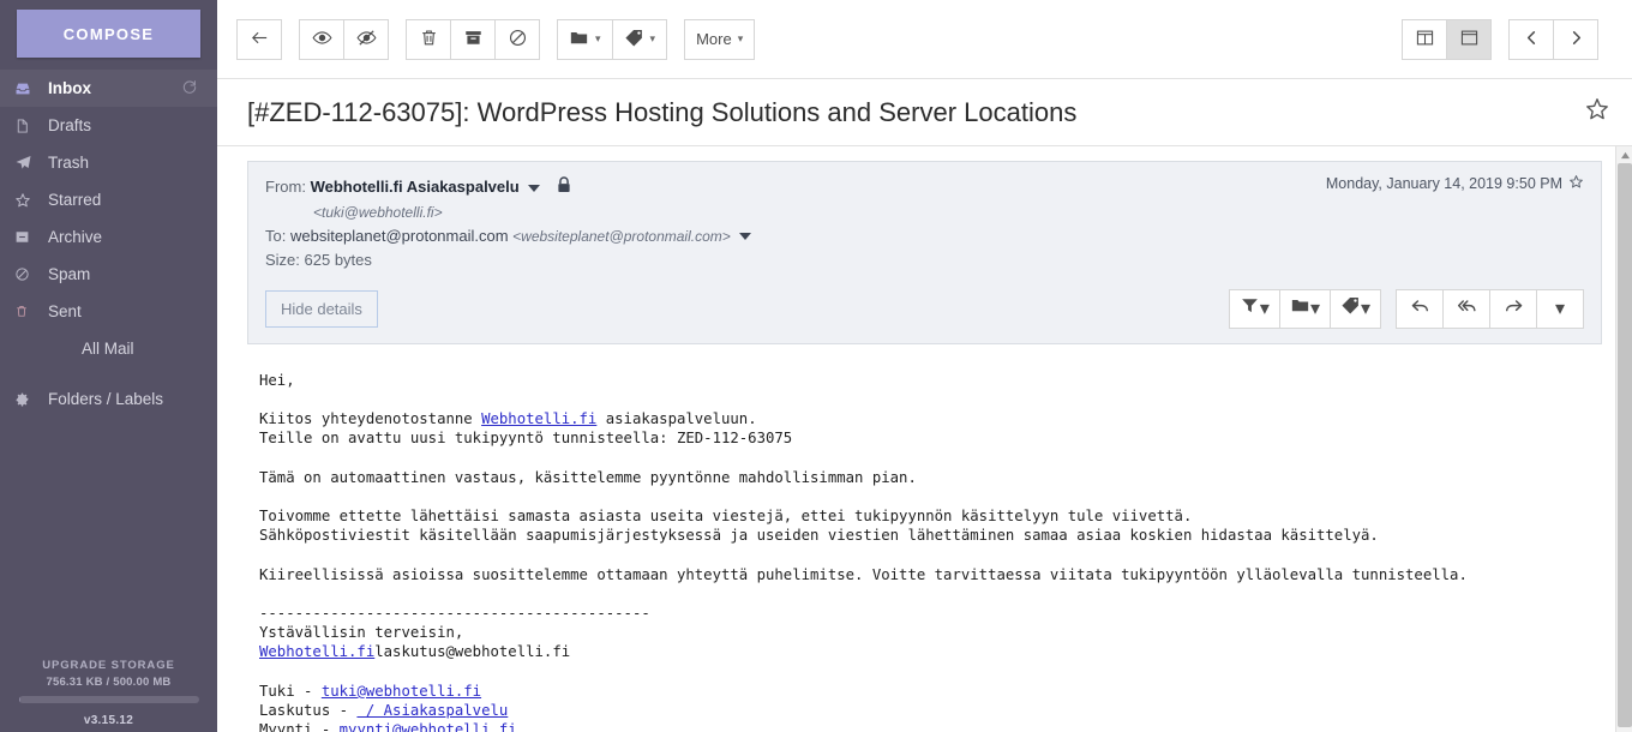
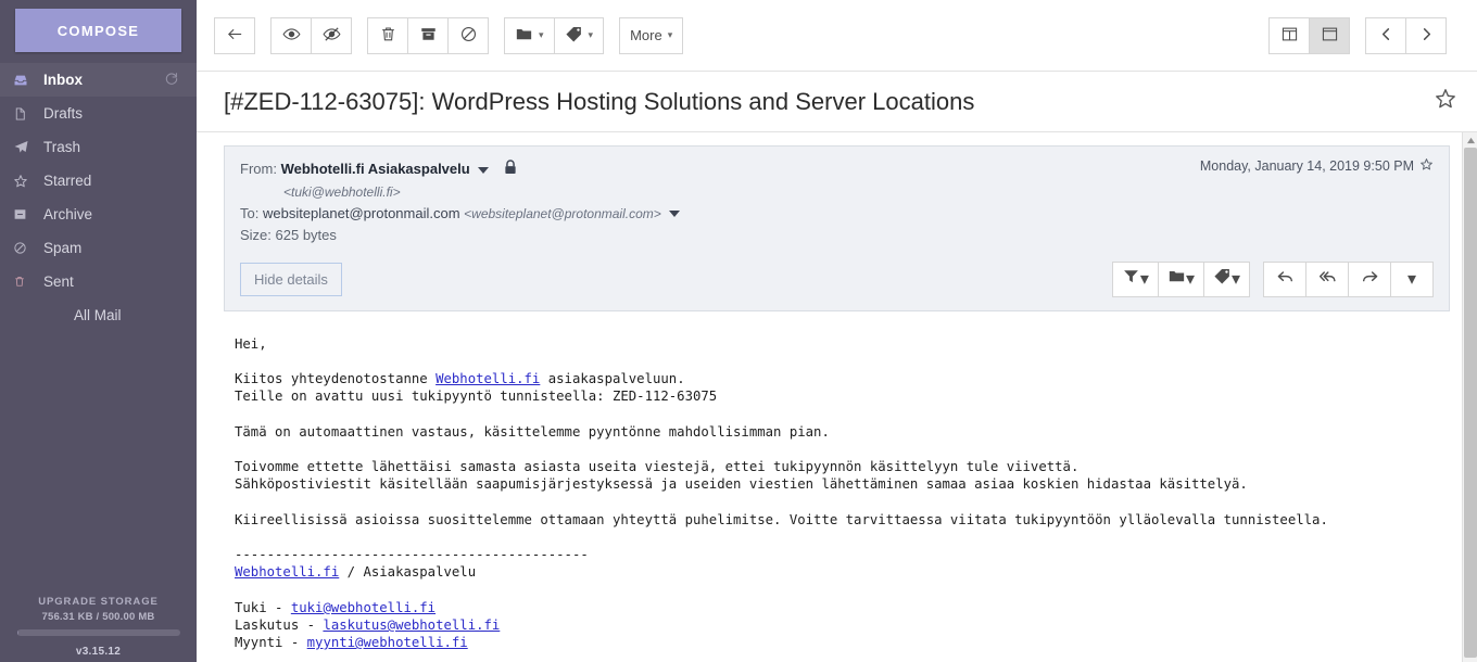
  COMPOSE
  Inbox
  Drafts
  Trash
  Starred
  Archive
  Spam
  Sent
  All Mail
- Folders / Labels
  UPGRADE STORAGE
  756.31 KB / 500.00 MB
  v3.15.12
  ▾
  ▾
  More
  ▾
  [#ZED-112-63075]: WordPress Hosting Solutions and Server Locations
  Monday, January 14, 2019 9:50 PM
  From: Webhotelli.fi Asiakaspalvelu
  <tuki@webhotelli.fi>
  To: websiteplanet@protonmail.com <websiteplanet@protonmail.com>
  Size: 625 bytes
  Hide details
  ▾
  ▾
  ▾
  ▾
  Hei,
  Kiitos yhteydenotostanne Webhotelli.fi asiakaspalveluun.
  Teille on avattu uusi tukipyyntö tunnisteella: ZED-112-63075
  Tämä on automaattinen vastaus, käsittelemme pyyntönne mahdollisimman pian.
  Toivomme ettette lähettäisi samasta asiasta useita viestejä, ettei tukipyynnön käsittelyyn tule viivettä.
  Sähköpostiviestit käsitellään saapumisjärjestyksessä ja useiden viestien lähettäminen samaa asiaa koskien hidastaa käsittelyä.
  Kiireellisissä asioissa suosittelemme ottamaan yhteyttä puhelimitse. Voitte tarvittaessa viitata tukipyyntöön ylläolevalla tunnisteella.
  --------------------------------------------
- Ystävällisin terveisin,
- Webhotelli.filaskutus@webhotelli.fi
+ Webhotelli.fi / Asiakaspalvelu
  Tuki - tuki@webhotelli.fi
- Laskutus - / Asiakaspalvelu
+ Laskutus - laskutus@webhotelli.fi
  Myynti - myynti@webhotelli.fi
